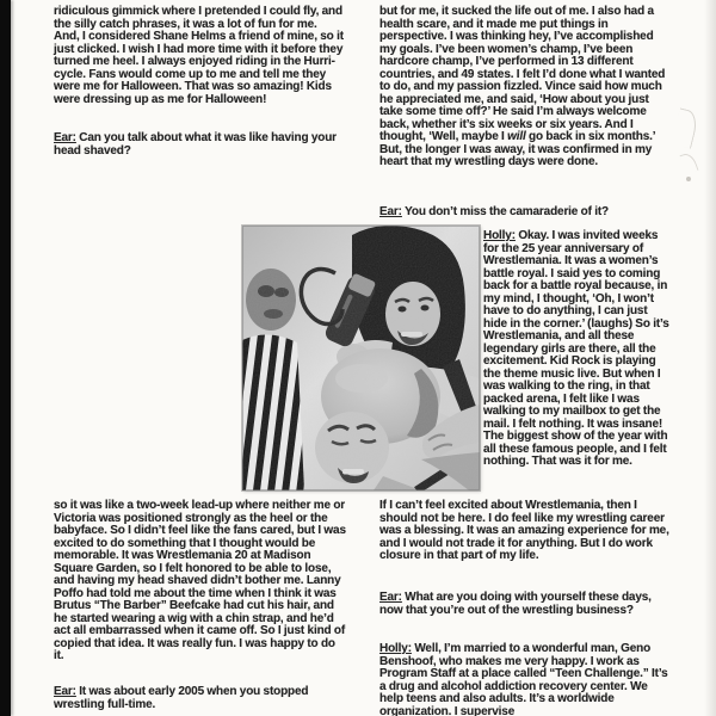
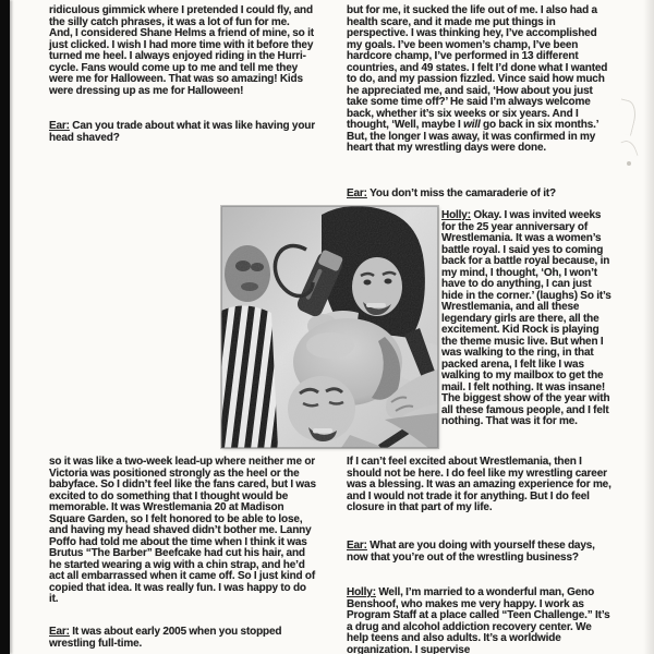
  ridiculous gimmick where I pretended I could fly, and the silly catch phrases, it was a lot of fun for me. And, I considered Shane Helms a friend of mine, so it just clicked. I wish I had more time with it before they turned me heel. I always enjoyed riding in the Hurri-cycle. Fans would come up to me and tell me they were me for Halloween. That was so amazing! Kids were dressing up as me for Halloween!
- Ear: Can you talk about what it was like having your head shaved?
+ Ear: Can you trade about what it was like having your head shaved?
  so it was like a two-week lead-up where neither me or Victoria was positioned strongly as the heel or the babyface. So I didn’t feel like the fans cared, but I was excited to do something that I thought would be memorable. It was Wrestlemania 20 at Madison Square Garden, so I felt honored to be able to lose, and having my head shaved didn’t bother me. Lanny Poffo had told me about the time when I think it was Brutus “The Barber” Beefcake had cut his hair, and he started wearing a wig with a chin strap, and he’d act all embarrassed when it came off. So I just kind of copied that idea. It was really fun. I was happy to do it.
  Ear: It was about early 2005 when you stopped wrestling full-time.
  but for me, it sucked the life out of me. I also had a health scare, and it made me put things in perspective. I was thinking hey, I’ve accomplished my goals. I’ve been women’s champ, I’ve been hardcore champ, I’ve performed in 13 different countries, and 49 states. I felt I’d done what I wanted to do, and my passion fizzled. Vince said how much he appreciated me, and said, ‘How about you just take some time off?’ He said I’m always welcome back, whether it’s six weeks or six years. And I thought, ‘Well, maybe I will go back in six months.’ But, the longer I was away, it was confirmed in my heart that my wrestling days were done.
  Ear: You don’t miss the camaraderie of it?
  Holly: Okay. I was invited weeks for the 25 year anniversary of Wrestlemania. It was a women’s battle royal. I said yes to coming back for a battle royal because, in my mind, I thought, ‘Oh, I won’t have to do anything, I can just hide in the corner.’ (laughs) So it’s Wrestlemania, and all these legendary girls are there, all the excitement. Kid Rock is playing the theme music live. But when I was walking to the ring, in that packed arena, I felt like I was walking to my mailbox to get the mail. I felt nothing. It was insane! The biggest show of the year with all these famous people, and I felt nothing. That was it for me.
- If I can’t feel excited about Wrestlemania, then I should not be here. I do feel like my wrestling career was a blessing. It was an amazing experience for me, and I would not trade it for anything. But I do work closure in that part of my life.
+ If I can’t feel excited about Wrestlemania, then I should not be here. I do feel like my wrestling career was a blessing. It was an amazing experience for me, and I would not trade it for anything. But I do feel closure in that part of my life.
  Ear: What are you doing with yourself these days, now that you’re out of the wrestling business?
  Holly: Well, I’m married to a wonderful man, Geno Benshoof, who makes me very happy. I work as Program Staff at a place called “Teen Challenge.” It’s a drug and alcohol addiction recovery center. We help teens and also adults. It’s a worldwide organization. I supervise
